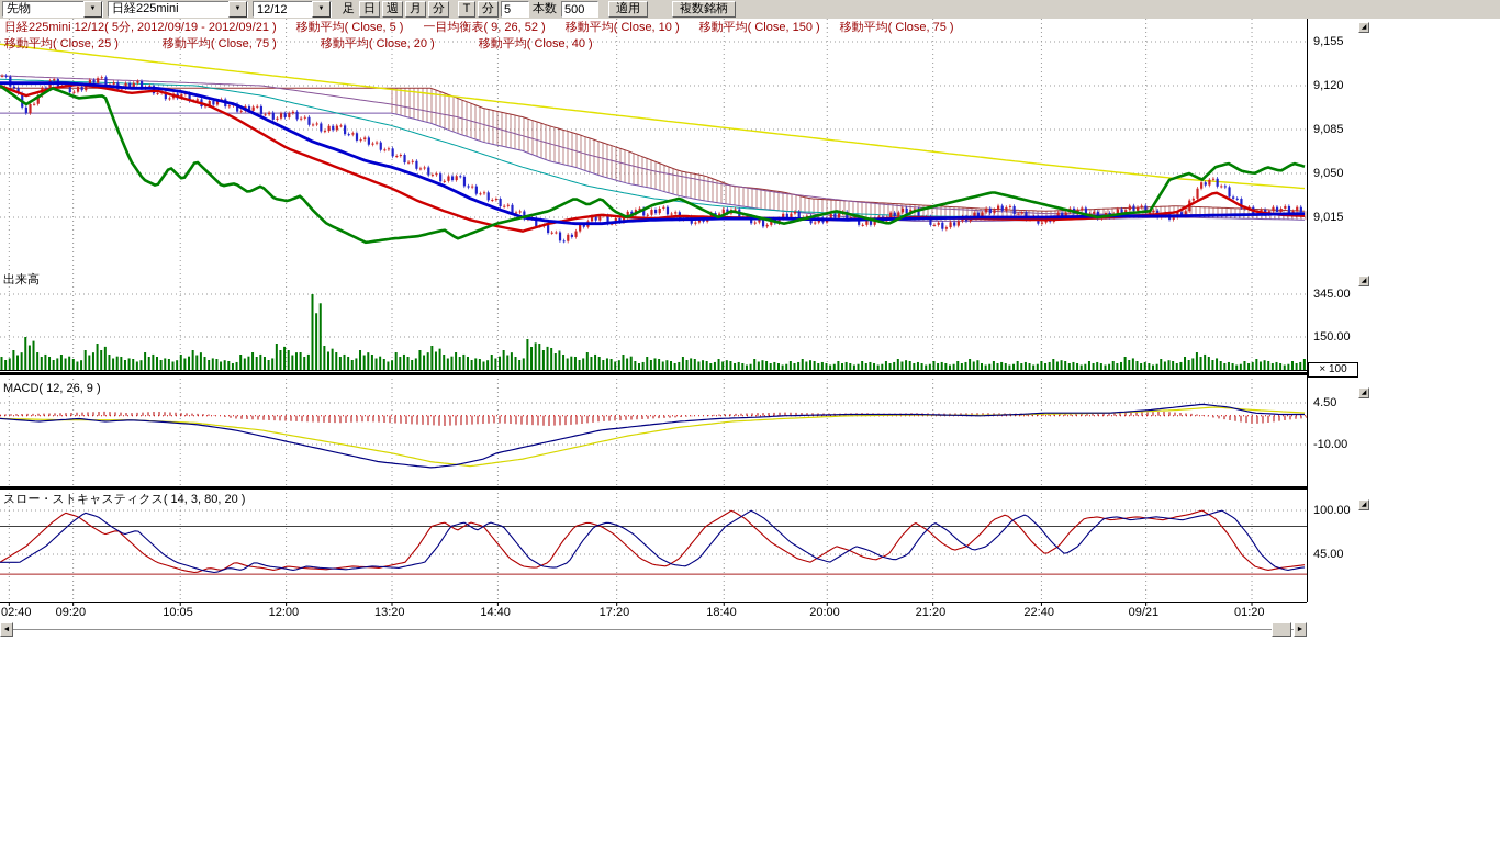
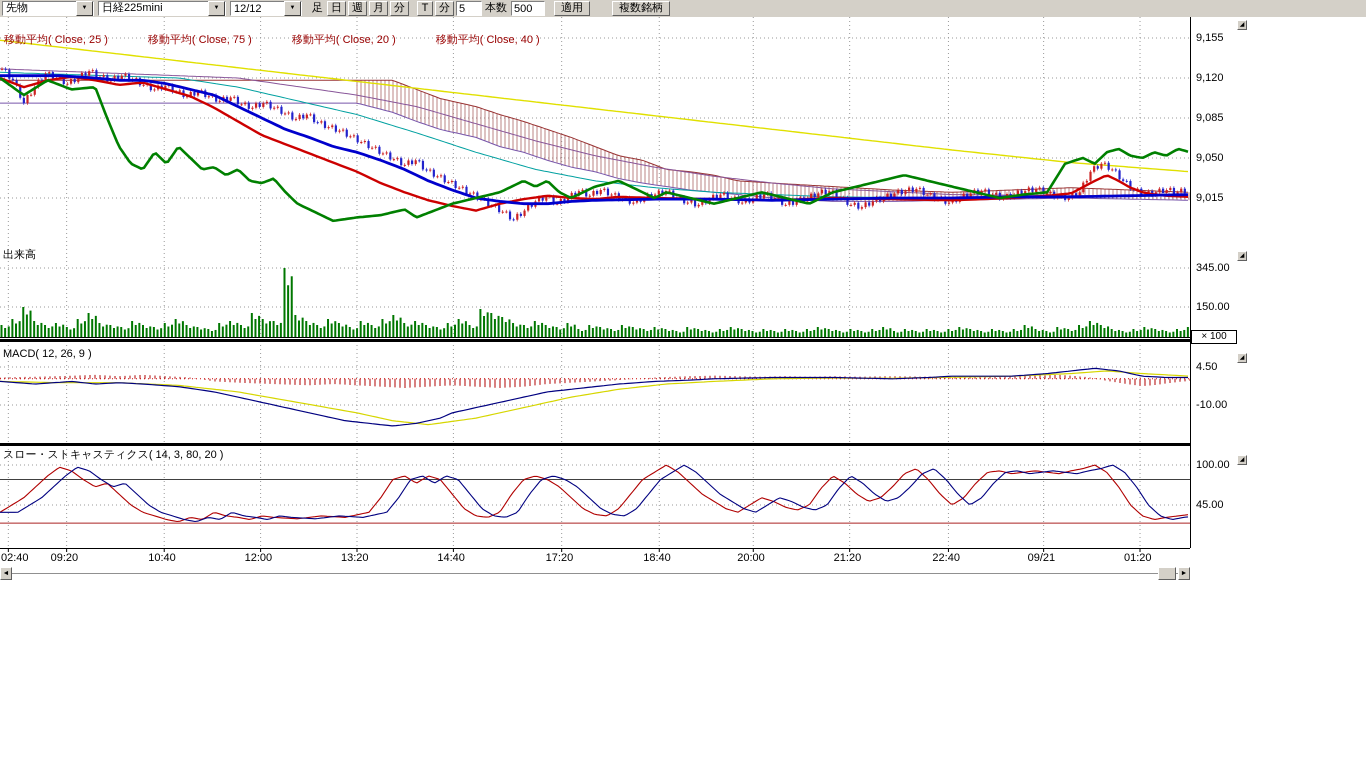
  先物
  日経225mini
  12/12
  足
  日
  週
  月
  分
  T
  分
  5
  本数
  500
  適用
  複数銘柄
- 日経225mini 12/12( 5分, 2012/09/19 - 2012/09/21 ) 移動平均( Close, 5 ) 一目均衡表( 9, 26, 52 ) 移動平均( Close, 10 ) 移動平均( Close, 150 ) 移動平均( Close, 75 )
  移動平均( Close, 25 ) 移動平均( Close, 75 ) 移動平均( Close, 20 ) 移動平均( Close, 40 )
  出来高
  MACD( 12, 26, 9 )
  スロー・ストキャスティクス( 14, 3, 80, 20 )
  × 100
  9,155
  9,120
  9,085
  9,050
  9,015
  345.00
  150.00
  4.50
  -10.00
  100.00
  45.00
  02:40
  09:20
- 10:05
+ 10:40
  12:00
  13:20
  14:40
  17:20
  18:40
  20:00
  21:20
  22:40
  09/21
  01:20
